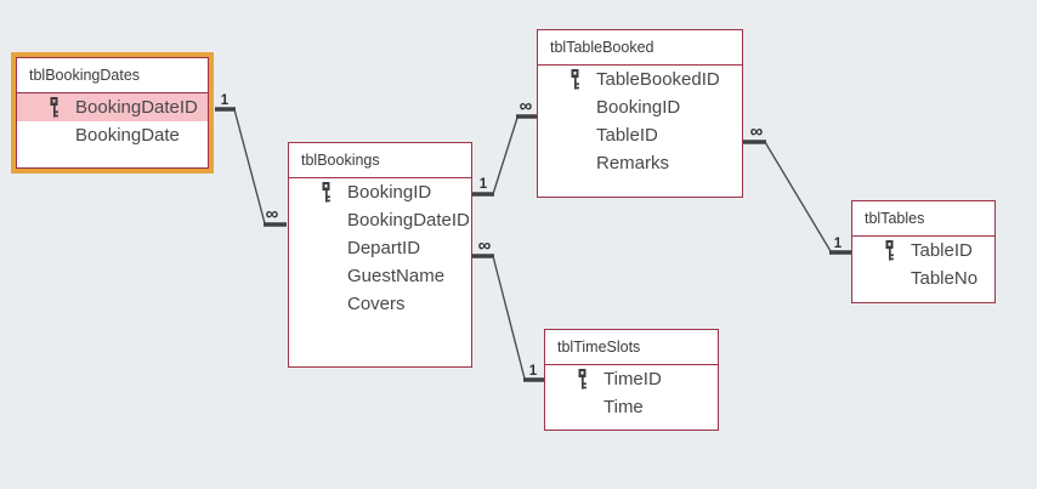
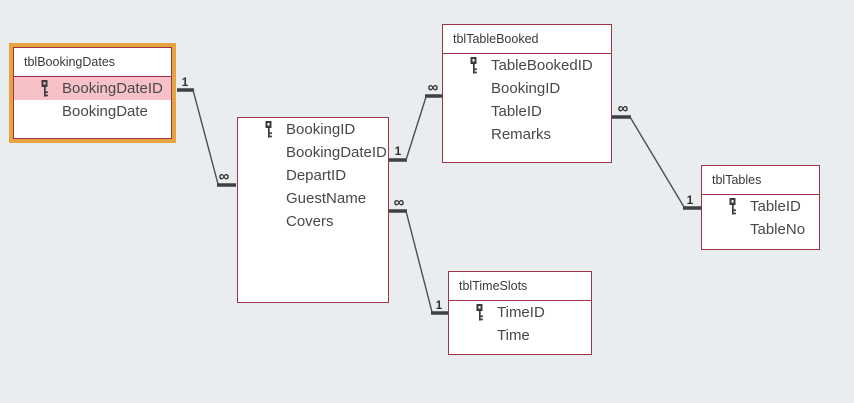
  1
  ∞
  1
  ∞
  ∞
  1
  ∞
  1
  tblBookingDates
  BookingDateID
  BookingDate
- tblBookings
  BookingID
  BookingDateID
  DepartID
  GuestName
  Covers
  tblTableBooked
  TableBookedID
  BookingID
  TableID
  Remarks
  tblTables
  TableID
  TableNo
  tblTimeSlots
  TimeID
  Time
